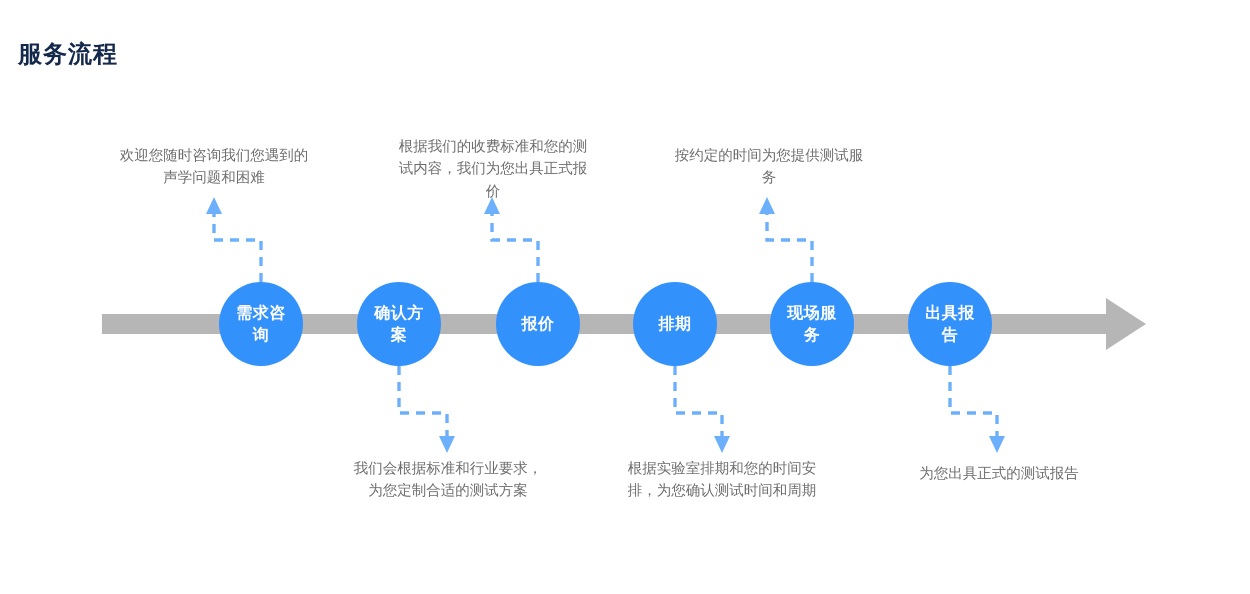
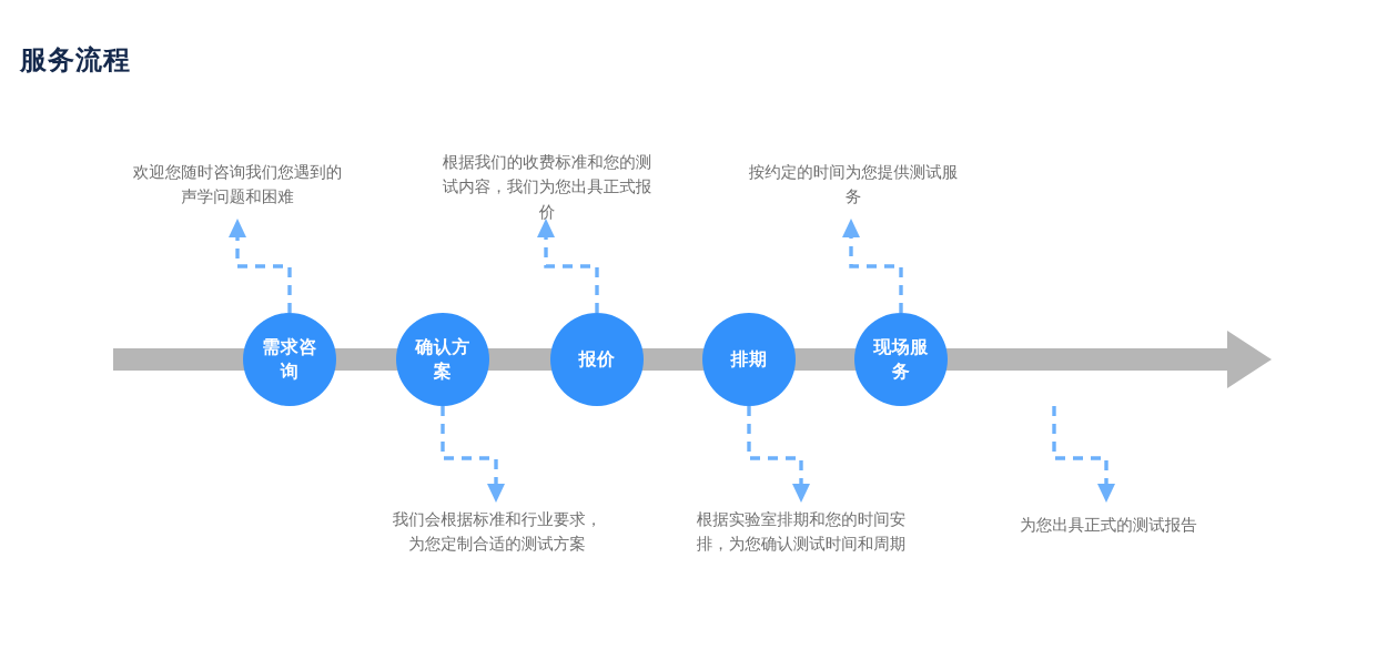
  服务流程
  需求咨询
  确认方案
  报价
  排期
  现场服务
- 出具报告
  欢迎您随时咨询我们您遇到的声学问题和困难
  我们会根据标准和行业要求，为您定制合适的测试方案
  根据我们的收费标准和您的测试内容，我们为您出具正式报价
  根据实验室排期和您的时间安排，为您确认测试时间和周期
  按约定的时间为您提供测试服务
  为您出具正式的测试报告
